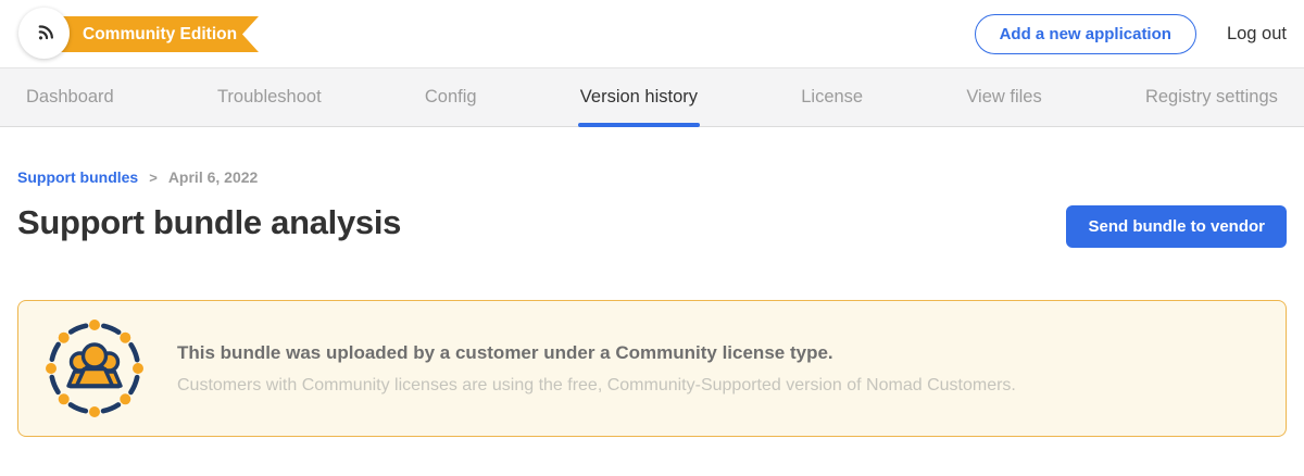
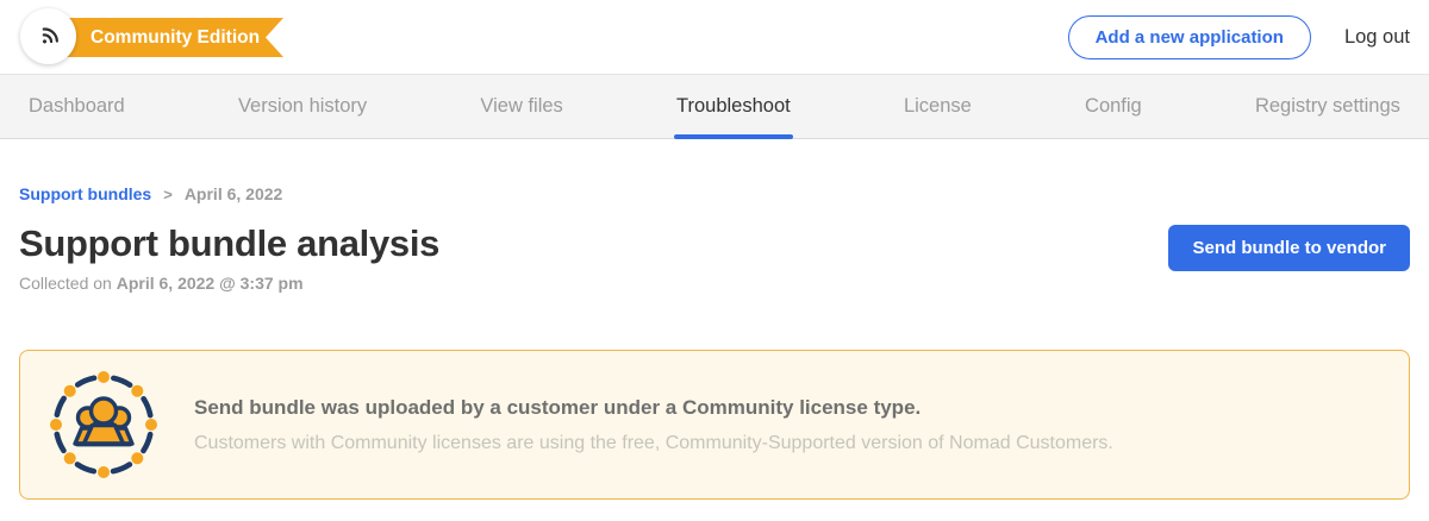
  Community Edition
  Add a new application
  Log out
  Dashboard
- Troubleshoot
+ Version history
- Config
+ View files
- Version history
+ Troubleshoot
  License
- View files
+ Config
  Registry settings
  Support bundles
  >
  April 6, 2022
  Support bundle analysis
+ Collected on April 6, 2022 @ 3:37 pm
  Send bundle to vendor
- This bundle was uploaded by a customer under a Community license type.
+ Send bundle was uploaded by a customer under a Community license type.
  Customers with Community licenses are using the free, Community-Supported version of Nomad Customers.
